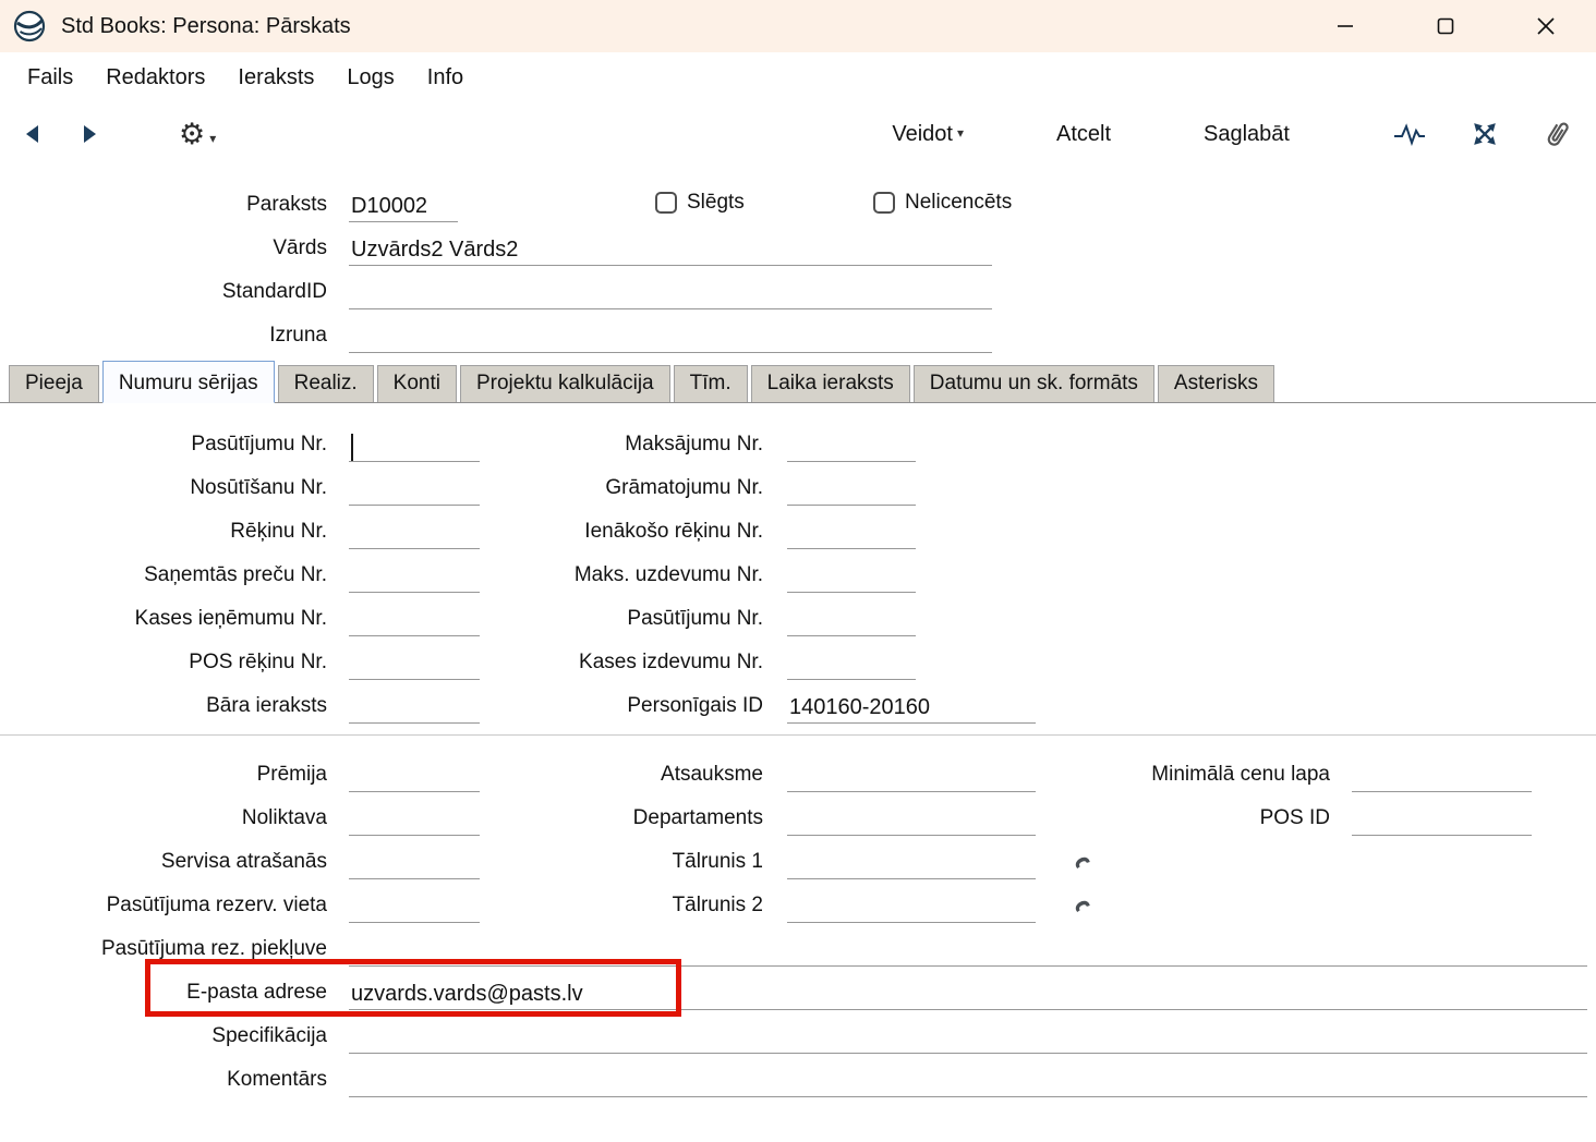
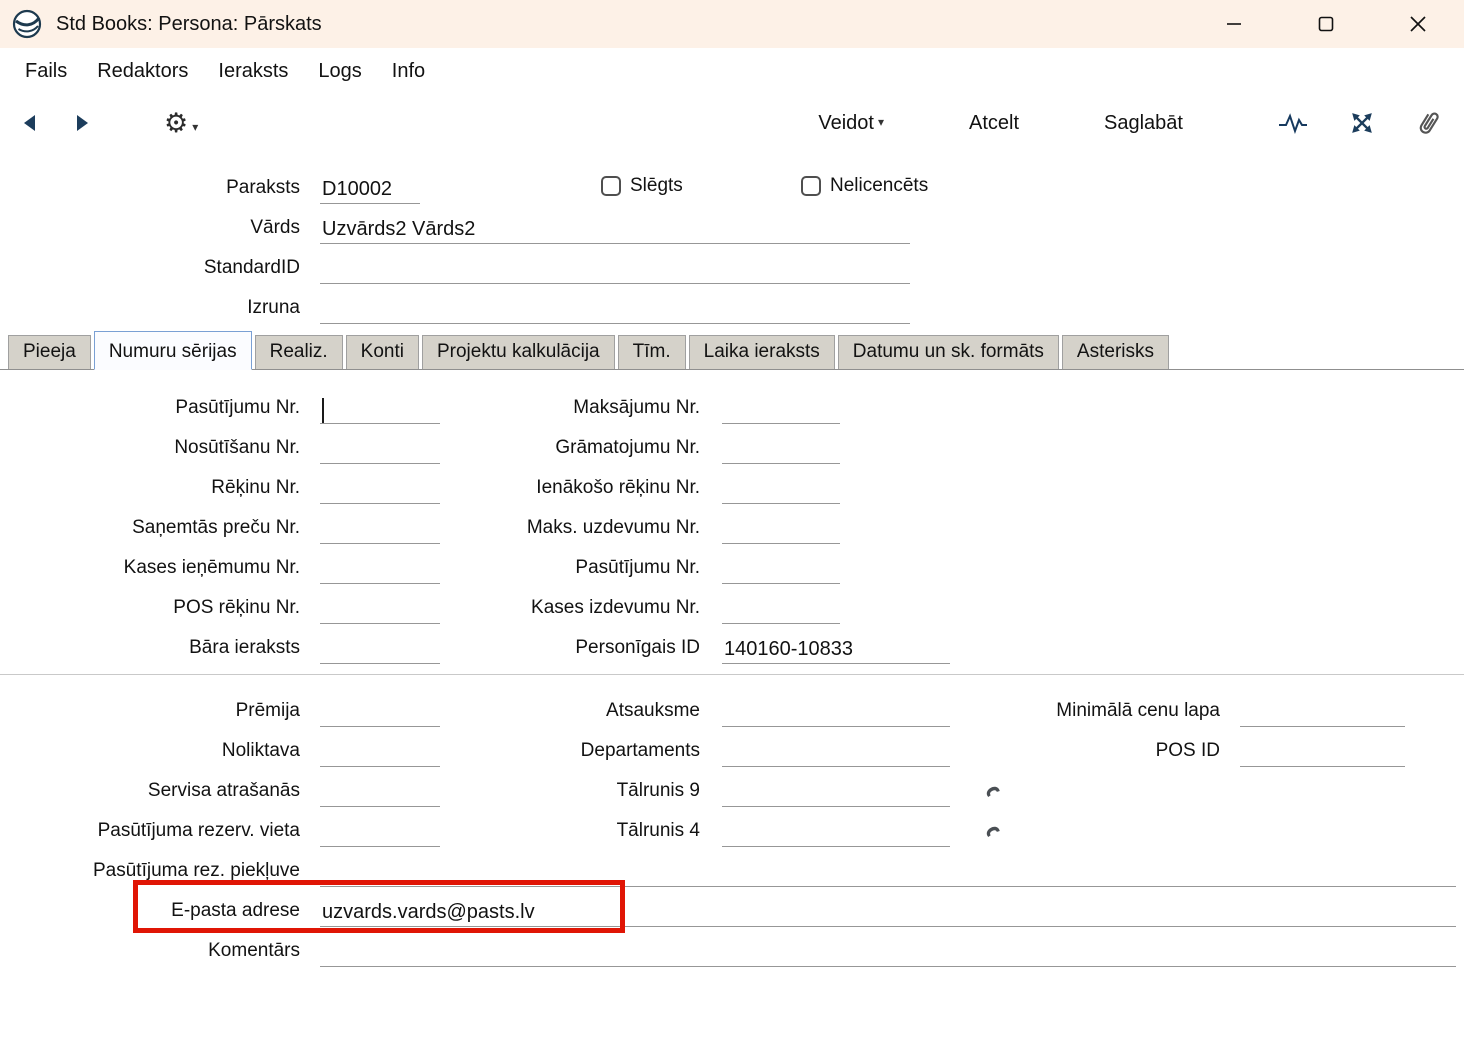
  Std Books: Persona: Pārskats
  Fails
  Redaktors
  Ieraksts
  Logs
  Info
  ⚙
  ▾
  Veidot
  ▾
  Atcelt
  Saglabāt
  Paraksts
  D10002
  Slēgts
  Nelicencēts
  Vārds
  Uzvārds2 Vārds2
  StandardID
  Izruna
  Pieeja
  Numuru sērijas
  Realiz.
  Konti
  Projektu kalkulācija
  Tīm.
  Laika ieraksts
  Datumu un sk. formāts
  Asterisks
  Pasūtījumu Nr.
  Maksājumu Nr.
  Nosūtīšanu Nr.
  Grāmatojumu Nr.
  Rēķinu Nr.
  Ienākošo rēķinu Nr.
  Saņemtās preču Nr.
  Maks. uzdevumu Nr.
  Kases ieņēmumu Nr.
  Pasūtījumu Nr.
  POS rēķinu Nr.
  Kases izdevumu Nr.
  Bāra ieraksts
  Personīgais ID
- 140160-20160
+ 140160-10833
  Prēmija
  Atsauksme
  Minimālā cenu lapa
  Noliktava
  Departaments
  POS ID
  Servisa atrašanās
- Tālrunis 1
+ Tālrunis 9
  Pasūtījuma rezerv. vieta
- Tālrunis 2
+ Tālrunis 4
  Pasūtījuma rez. piekļuve
  E-pasta adrese
  uzvards.vards@pasts.lv
- Specifikācija
  Komentārs
